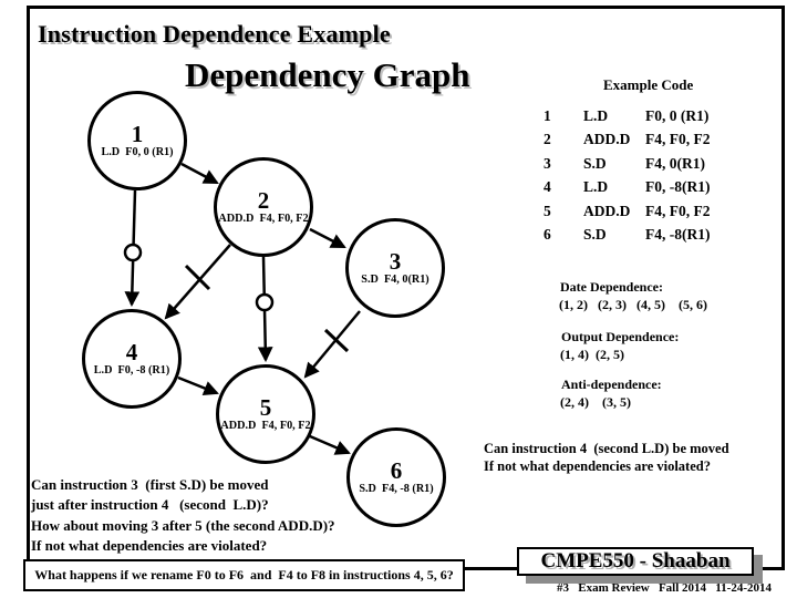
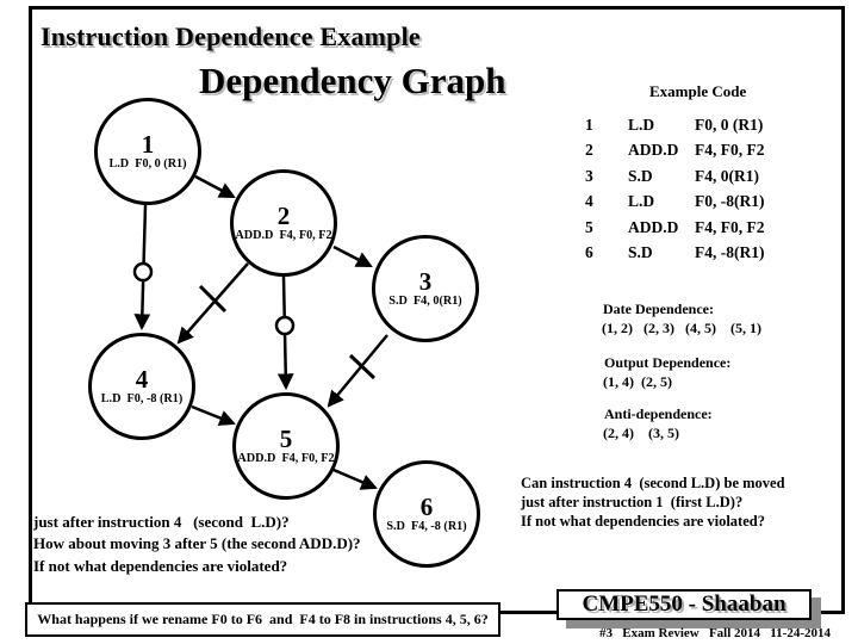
  Instruction Dependence Example
  Dependency Graph
  Example Code
  1
  L.D
  F0, 0 (R1)
  2
  ADD.D
  F4, F0, F2
  3
  S.D
  F4, 0(R1)
  4
  L.D
  F0, -8(R1)
  5
  ADD.D
  F4, F0, F2
  6
  S.D
  F4, -8(R1)
  1
  L.D F0, 0 (R1)
  2
  ADD.D F4, F0, F2
  3
  S.D F4, 0(R1)
  4
  L.D F0, -8 (R1)
  5
  ADD.D F4, F0, F2
  6
  S.D F4, -8 (R1)
  Date Dependence:
- (1, 2) (2, 3) (4, 5) (5, 6)
+ (1, 2) (2, 3) (4, 5) (5, 1)
  Output Dependence:
  (1, 4) (2, 5)
  Anti-dependence:
  (2, 4) (3, 5)
  Can instruction 4 (second L.D) be moved
+ just after instruction 1 (first L.D)?
  If not what dependencies are violated?
- Can instruction 3 (first S.D) be moved
  just after instruction 4 (second L.D)?
  How about moving 3 after 5 (the second ADD.D)?
  If not what dependencies are violated?
  What happens if we rename F0 to F6 and F4 to F8 in instructions 4, 5, 6?
  CMPE550 - Shaaban
  #3 Exam Review Fall 2014 11-24-2014
